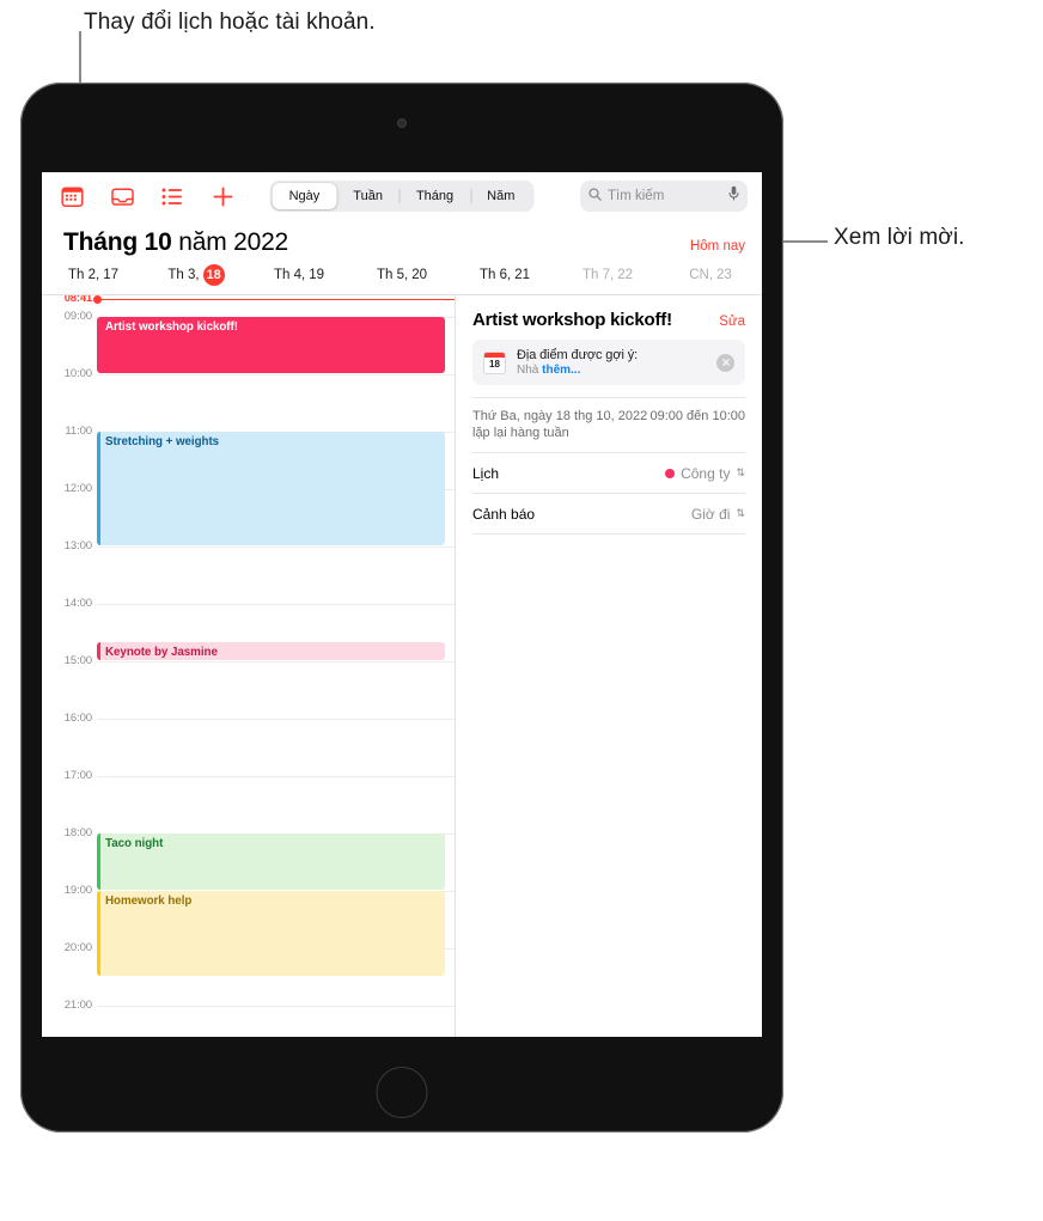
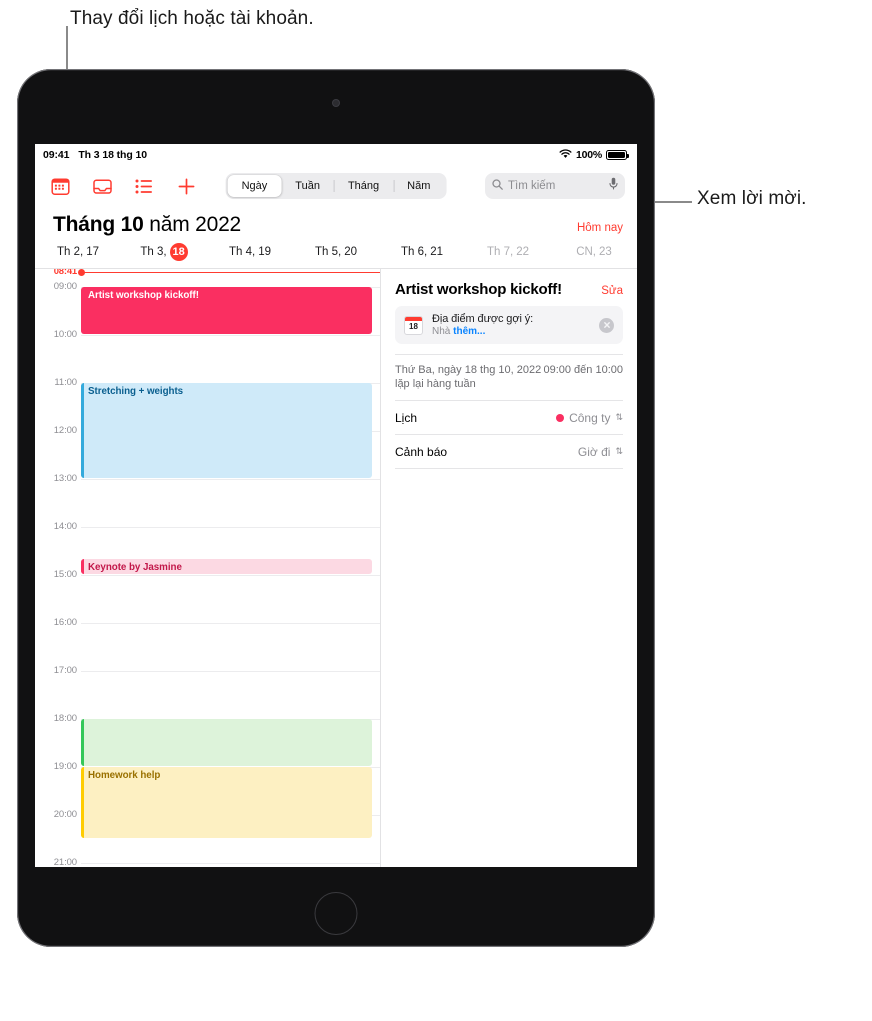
  Thay đổi lịch hoặc tài khoản.
  Xem lời mời.
+ 09:41
+ Th 3 18 thg 10
+ 100%
  Ngày
  Tuần
  Tháng
  Năm
  Tìm kiếm
  Tháng 10 năm 2022
  Hôm nay
  Th 2,
  17
  Th 3,
  18
  Th 4,
  19
  Th 5,
  20
  Th 6,
  21
  Th 7,
  22
  CN,
  23
  09:00
  10:00
  11:00
  12:00
  13:00
  14:00
  15:00
  16:00
  17:00
  18:00
  19:00
  20:00
  21:00
  Artist workshop kickoff!
  Stretching + weights
  Keynote by Jasmine
- Taco night
  Homework help
  08:41
  Artist workshop kickoff!
  Sửa
  18
  Địa điểm được gợi ý:
  Nhà thêm...
  Thứ Ba, ngày 18 thg 10, 2022
  09:00 đến 10:00
  lặp lại hàng tuần
  Lịch
  Công ty
  ⇅
  Cảnh báo
  Giờ đi
  ⇅
